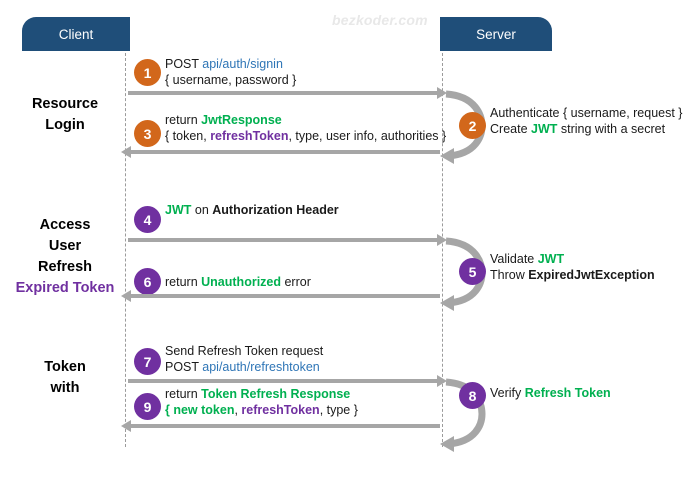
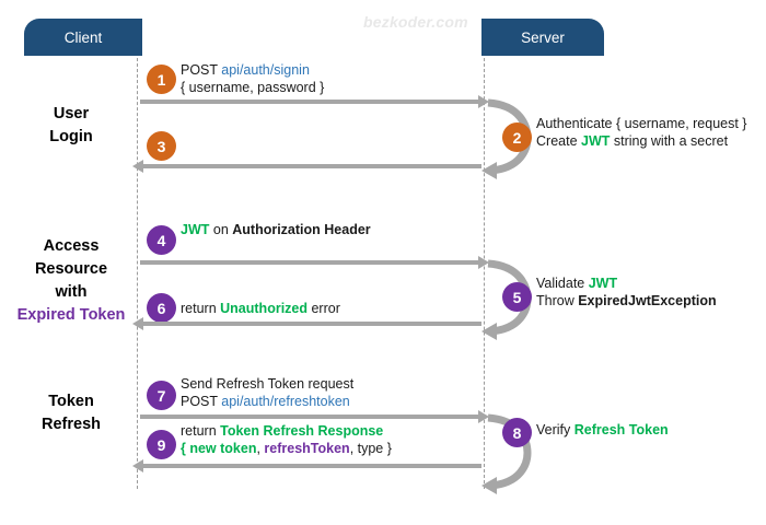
  Client
  Server
- Resource
+ User
  Login
  Access
- User
+ Resource
- Refresh
+ with
  Expired Token
  Token
- with
+ Refresh
  POST api/auth/signin
  { username, password }
  1
  2
  Authenticate { username, request }
  Create JWT string with a secret
- return JwtResponse
- { token, refreshToken, type, user info, authorities }
  3
  JWT on Authorization Header
  4
  5
  Validate JWT
  Throw ExpiredJwtException
  return Unauthorized error
  6
  Send Refresh Token request
  POST api/auth/refreshtoken
  7
  8
  Verify Refresh Token
  return Token Refresh Response
  { new token, refreshToken, type }
  9
